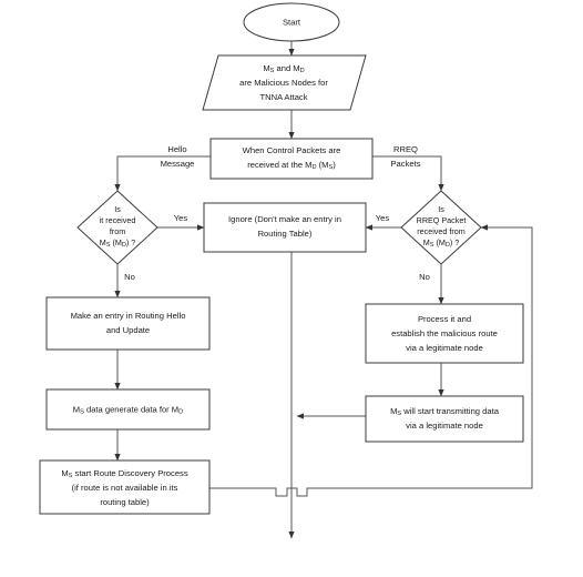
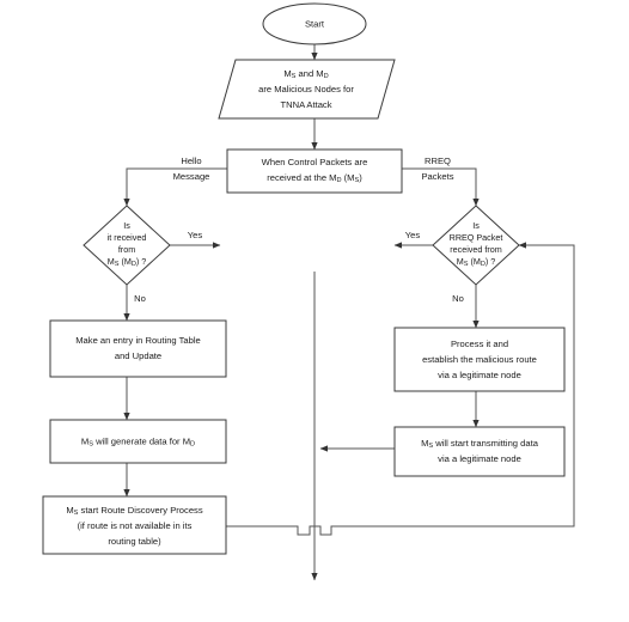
  Start
  M and M
  are Malicious Nodes for
  TNNA Attack
  When Control Packets are
  received at the M (M )
  Hello
  Message
  RREQ
  Packets
  Is
  it received
  from
  M (M ) ?
  Yes
  No
- Ignore (Don't make an entry in
- Routing Table)
  Is
  RREQ Packet
  received from
  M (M ) ?
  Yes
  No
- Make an entry in Routing Hello
+ Make an entry in Routing Table
  and Update
- M data generate data for M
+ M will generate data for M
  M start Route Discovery Process
  (if route is not available in its
  routing table)
  Process it and
  establish the malicious route
  via a legitimate node
  M will start transmitting data
  via a legitimate node
